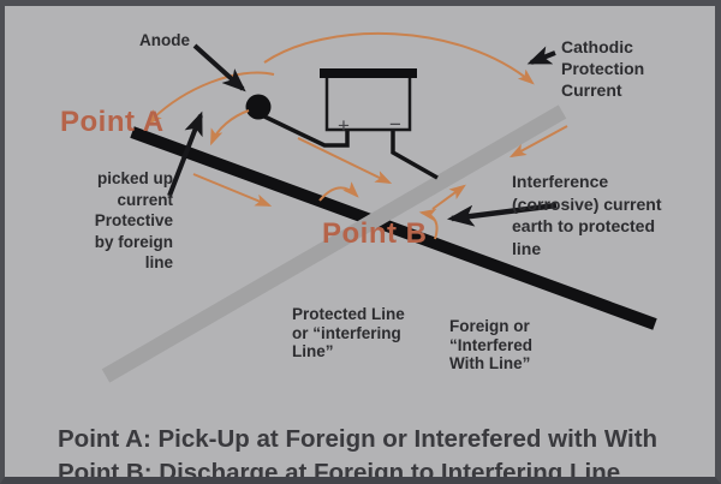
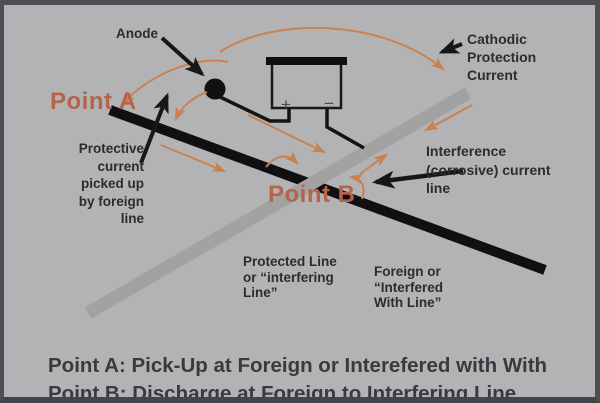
  Anode
  Point A
  Cathodic
  Protection
  Current
- picked up
+ Protective
  current
- Protective
+ picked up
  by foreign
  line
  Point B
  Interference
  (corrosive) current
- earth to protected
  line
  Protected Line
  or “interfering
  Line”
  Foreign or
  “Interfered
  With Line”
  +
  −
  Point A: Pick-Up at Foreign or Interefered with With
  Point B: Discharge at Foreign to Interfering Line
